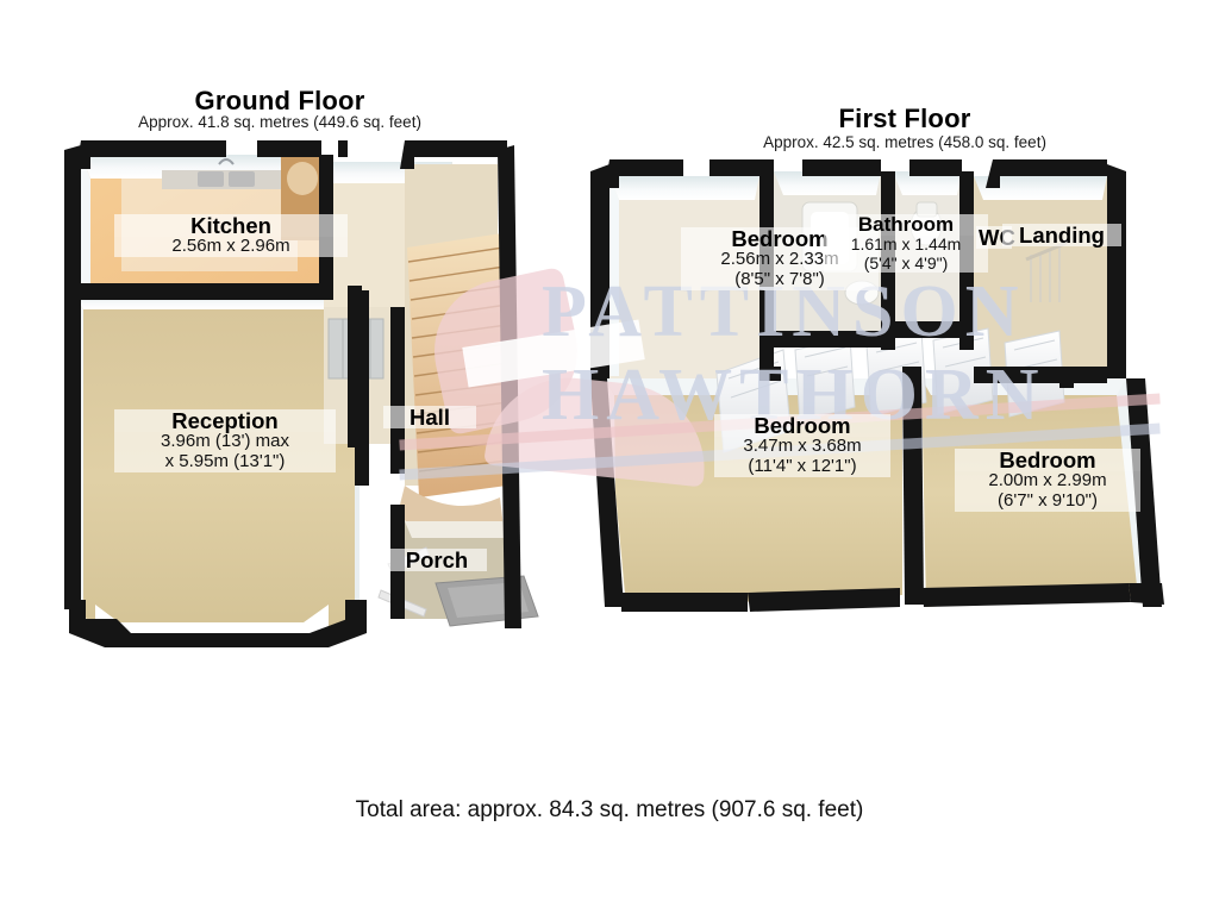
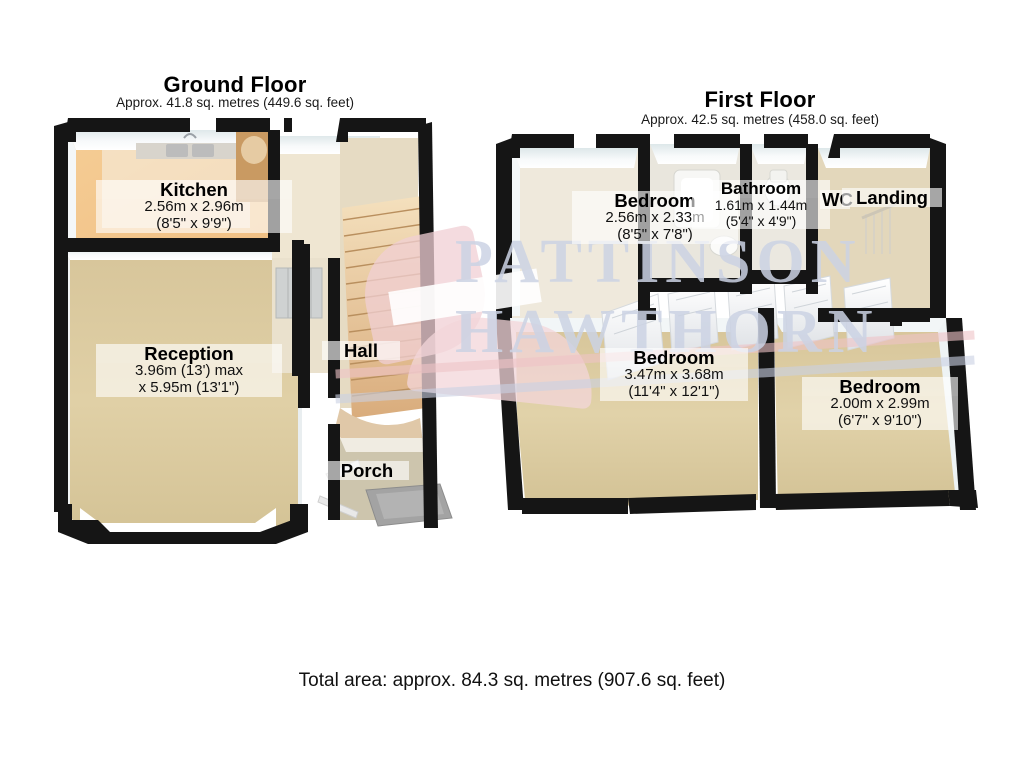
  Ground Floor
  Approx. 41.8 sq. metres (449.6 sq. feet)
  First Floor
  Approx. 42.5 sq. metres (458.0 sq. feet)
  PATTINSON
  HAWTHORN
  Kitchen
  2.56m x 2.96m
+ (8'5" x 9'9")
  Reception
  3.96m (13') max
  x 5.95m (13'1")
  Hall
  Porch
  Bedroom
  2.56m x 2.33m
  (8'5" x 7'8")
  Bathroom
  1.61m x 1.44m
  (5'4" x 4'9")
  WC
  Landing
  Bedroom
  3.47m x 3.68m
  (11'4" x 12'1")
  Bedroom
  2.00m x 2.99m
  (6'7" x 9'10")
  Total area: approx. 84.3 sq. metres (907.6 sq. feet)
